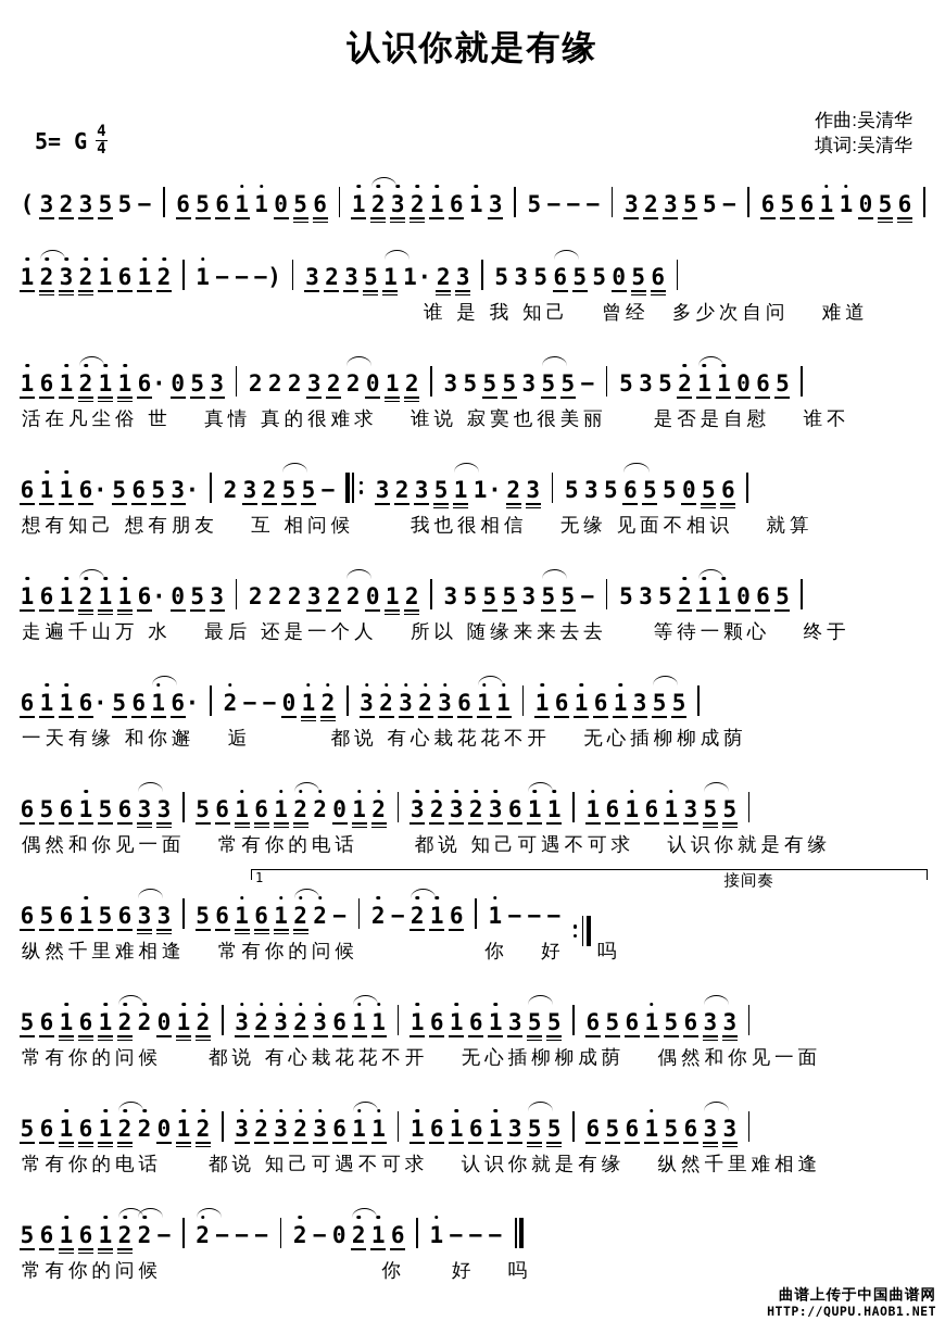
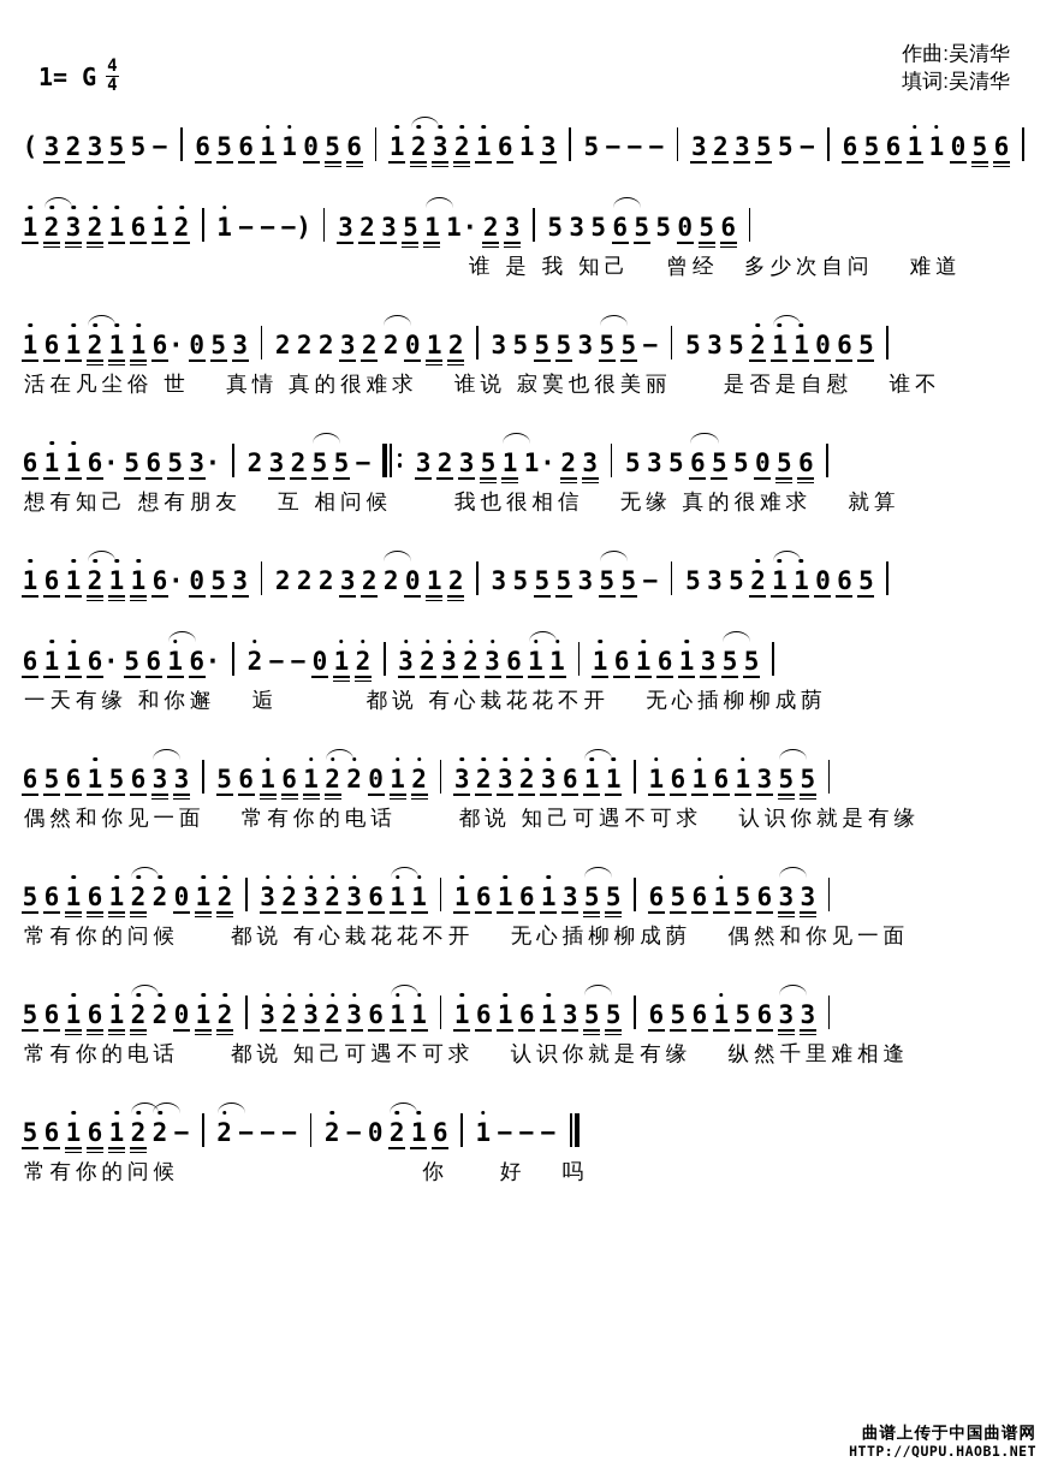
- 认识你就是有缘
- 5= G
+ 1= G
  4
  4
  作曲:吴清华
  填词:吴清华
  ( 3 2 3 5 5 − 6 5 6 1 1 0 5 6 1 2 3 2 1 6 1 3 5 − − − 3 2 3 5 5 − 6 5 6 1 1 0 5 6
  1 2 3 2 1 6 1 2 1 − − −) 3 2 3 5 1 1· 2 3 5 3 5 6 5 5 0 5 6
  谁 是 我 知己 曾经 多少次自问 难道
  1 6 1 2 1 1 6· 0 5 3 2 2 2 3 2 2 0 1 2 3 5 5 5 3 5 5 − 5 3 5 2 1 1 0 6 5
  活在凡尘俗 世 真情 真的很难求 谁说 寂寞也很美丽 是否是自慰 谁不
  6 1 1 6· 5 6 5 3· 2 3 2 5 5 − 3 2 3 5 1 1· 2 3 5 3 5 6 5 5 0 5 6
- 想有知己 想有朋友 互 相问候 我也很相信 无缘 见面不相识 就算
+ 想有知己 想有朋友 互 相问候 我也很相信 无缘 真的很难求 就算
  1 6 1 2 1 1 6· 0 5 3 2 2 2 3 2 2 0 1 2 3 5 5 5 3 5 5 − 5 3 5 2 1 1 0 6 5
- 走遍千山万 水 最后 还是一个人 所以 随缘来来去去 等待一颗心 终于
  6 1 1 6· 5 6 1 6· 2 − − 0 1 2 3 2 3 2 3 6 1 1 1 6 1 6 1 3 5 5
  一天有缘 和你邂 逅 都说 有心栽花花不开 无心插柳柳成荫
  6 5 6 1 5 6 3 3 5 6 1 6 1 2 2 0 1 2 3 2 3 2 3 6 1 1 1 6 1 6 1 3 5 5
  偶然和你见一面 常有你的电话 都说 知己可遇不可求 认识你就是有缘
- 1
- 接间奏
- 6 5 6 1 5 6 3 3 5 6 1 6 1 2 2 − 2 − 2 1 6 1 − − −
- 纵然千里难相逢 常有你的问候 你 好 吗
  5 6 1 6 1 2 2 0 1 2 3 2 3 2 3 6 1 1 1 6 1 6 1 3 5 5 6 5 6 1 5 6 3 3
  常有你的问候 都说 有心栽花花不开 无心插柳柳成荫 偶然和你见一面
  5 6 1 6 1 2 2 0 1 2 3 2 3 2 3 6 1 1 1 6 1 6 1 3 5 5 6 5 6 1 5 6 3 3
  常有你的电话 都说 知己可遇不可求 认识你就是有缘 纵然千里难相逢
  5 6 1 6 1 2 2 − 2 − − − 2 − 0 2 1 6 1 − − −
  常有你的问候 你 好 吗
  曲谱上传于中国曲谱网
  HTTP://QUPU.HAOB1.NET
